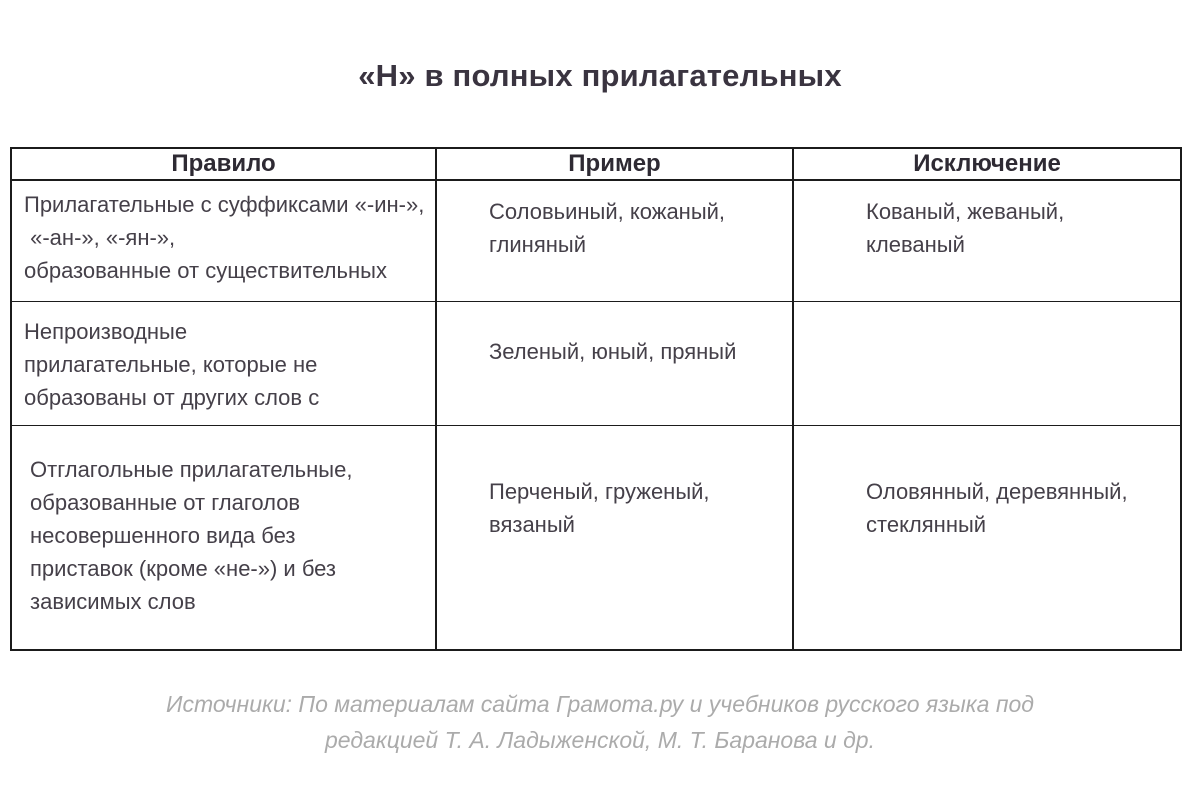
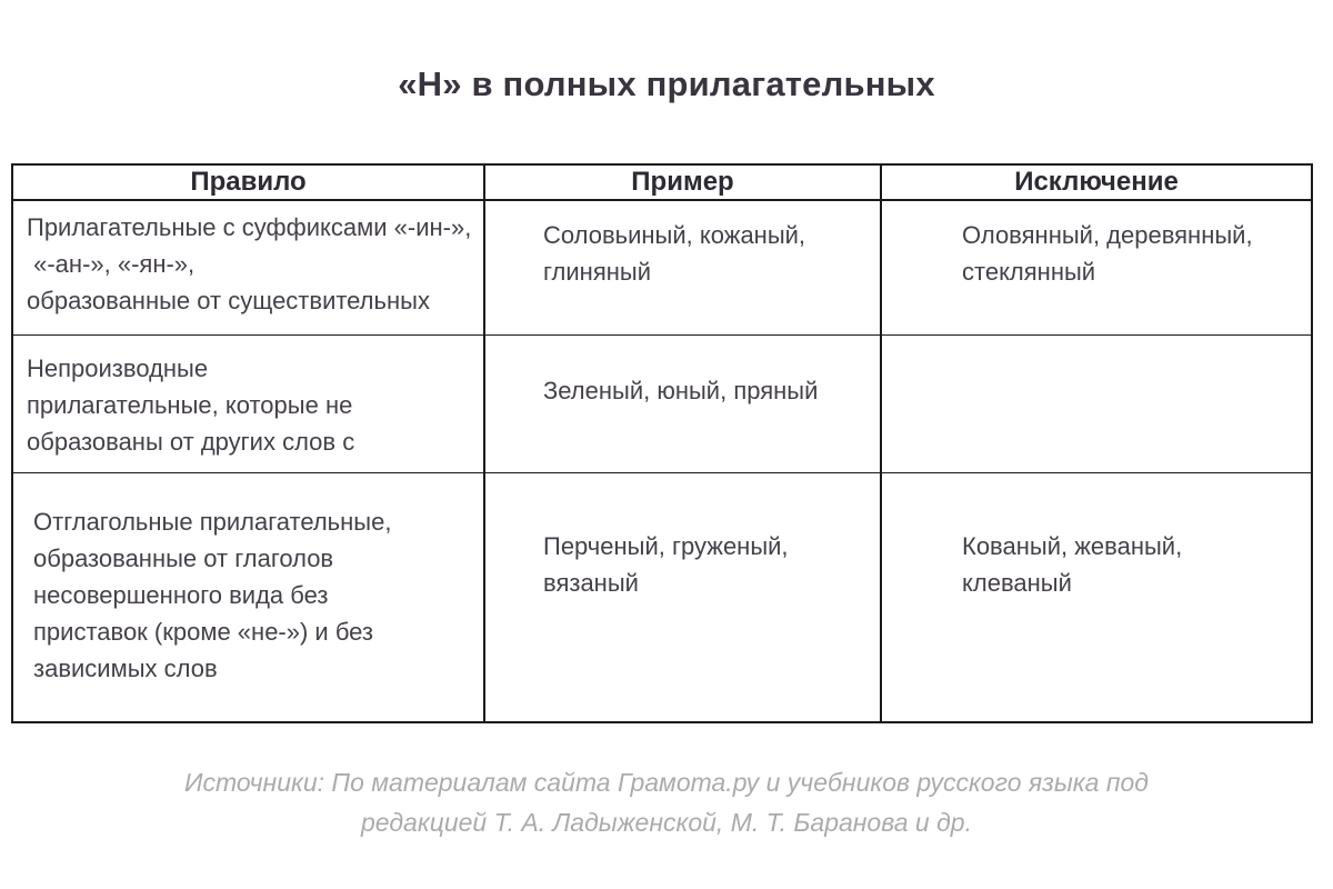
  «Н» в полных прилагательных
  Правило	Пример	Исключение
- Прилагательные с суффиксами «-ин-», «-ан-», «-ян-», образованные от существительных	Соловьиный, кожаный, глиняный	Кованый, жеваный, клеваный
+ Прилагательные с суффиксами «-ин-», «-ан-», «-ян-», образованные от существительных	Соловьиный, кожаный, глиняный	Оловянный, деревянный, стеклянный
  Непроизводные прилагательные, которые не образованы от других слов с	Зеленый, юный, пряный
- Отглагольные прилагательные, образованные от глаголов несовершенного вида без приставок (кроме «не-») и без зависимых слов	Перченый, груженый, вязаный	Оловянный, деревянный, стеклянный
+ Отглагольные прилагательные, образованные от глаголов несовершенного вида без приставок (кроме «не-») и без зависимых слов	Перченый, груженый, вязаный	Кованый, жеваный, клеваный
  Источники: По материалам сайта Грамота.ру и учебников русского языка под
  редакцией Т. А. Ладыженской, М. Т. Баранова и др.
